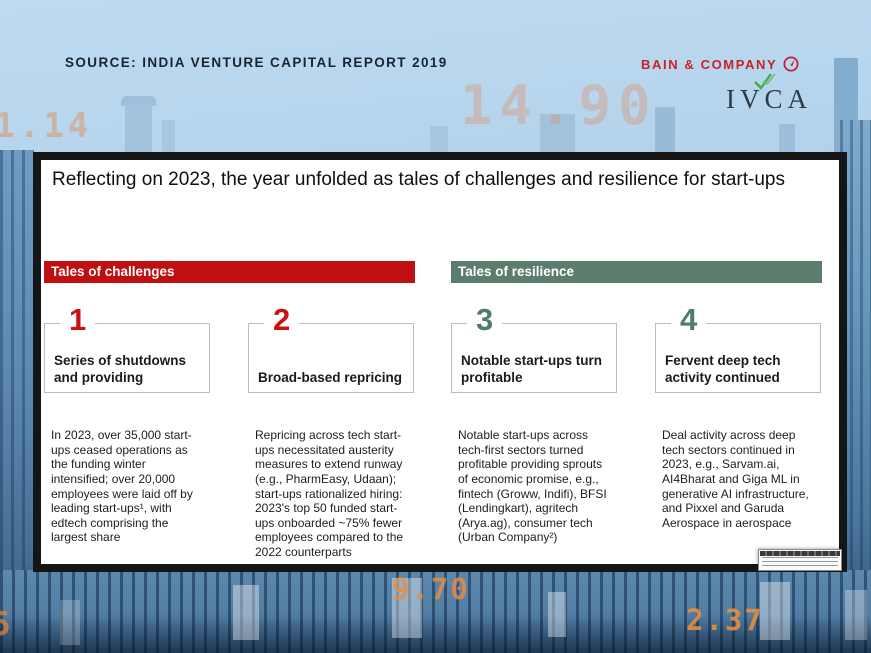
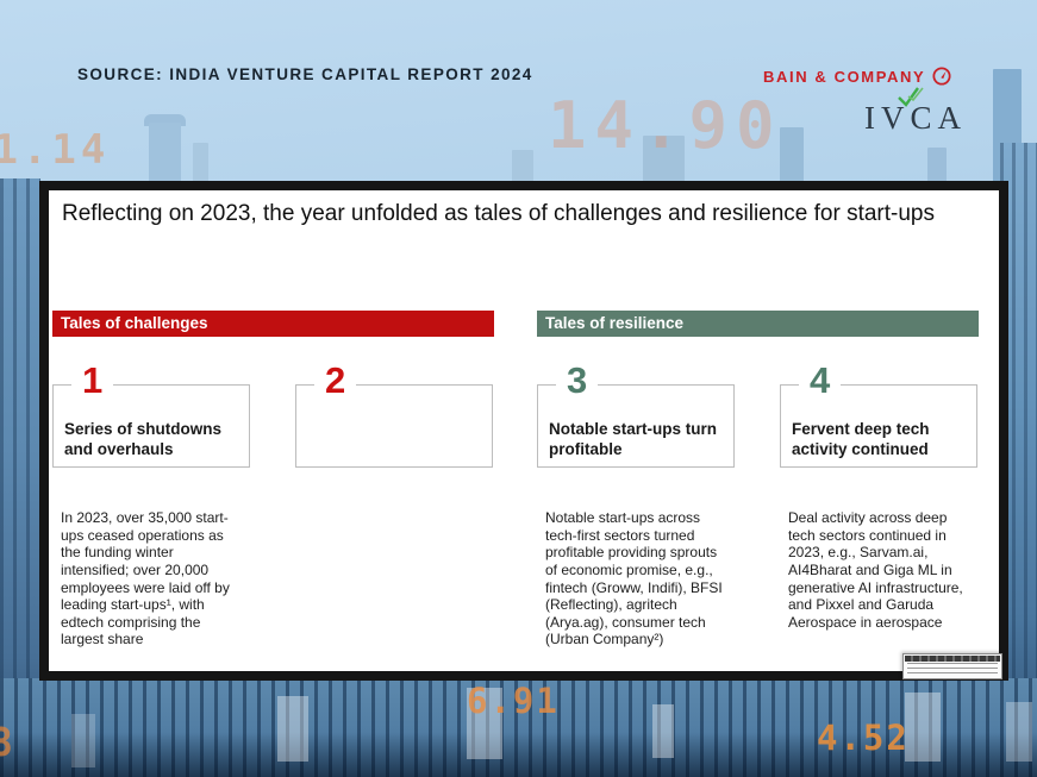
  14.90
  1.14
- 9.70
+ 6.91
- 2.37
+ 4.52
- 5
+ 8
- SOURCE: INDIA VENTURE CAPITAL REPORT 2019
+ SOURCE: INDIA VENTURE CAPITAL REPORT 2024
  BAIN & COMPANY
  IVCA
  Reflecting on 2023, the year unfolded as tales of challenges and resilience for start-ups
  Tales of challenges
  Tales of resilience
  1
- Series of shutdowns and providing
+ Series of shutdowns and overhauls
  In 2023, over 35,000 start-ups ceased operations as the funding winter intensified; over 20,000 employees were laid off by leading start-ups¹, with edtech comprising the largest share
  2
- Broad-based repricing
- Repricing across tech start-ups necessitated austerity measures to extend runway (e.g., PharmEasy, Udaan); start-ups rationalized hiring: 2023's top 50 funded start-ups onboarded ~75% fewer employees compared to the 2022 counterparts
  3
  Notable start-ups turn profitable
- Notable start-ups across tech-first sectors turned profitable providing sprouts of economic promise, e.g., fintech (Groww, Indifi), BFSI (Lendingkart), agritech (Arya.ag), consumer tech (Urban Company²)
+ Notable start-ups across tech-first sectors turned profitable providing sprouts of economic promise, e.g., fintech (Groww, Indifi), BFSI (Reflecting), agritech (Arya.ag), consumer tech (Urban Company²)
  4
  Fervent deep tech activity continued
  Deal activity across deep tech sectors continued in 2023, e.g., Sarvam.ai, AI4Bharat and Giga ML in generative AI infrastructure, and Pixxel and Garuda Aerospace in aerospace
